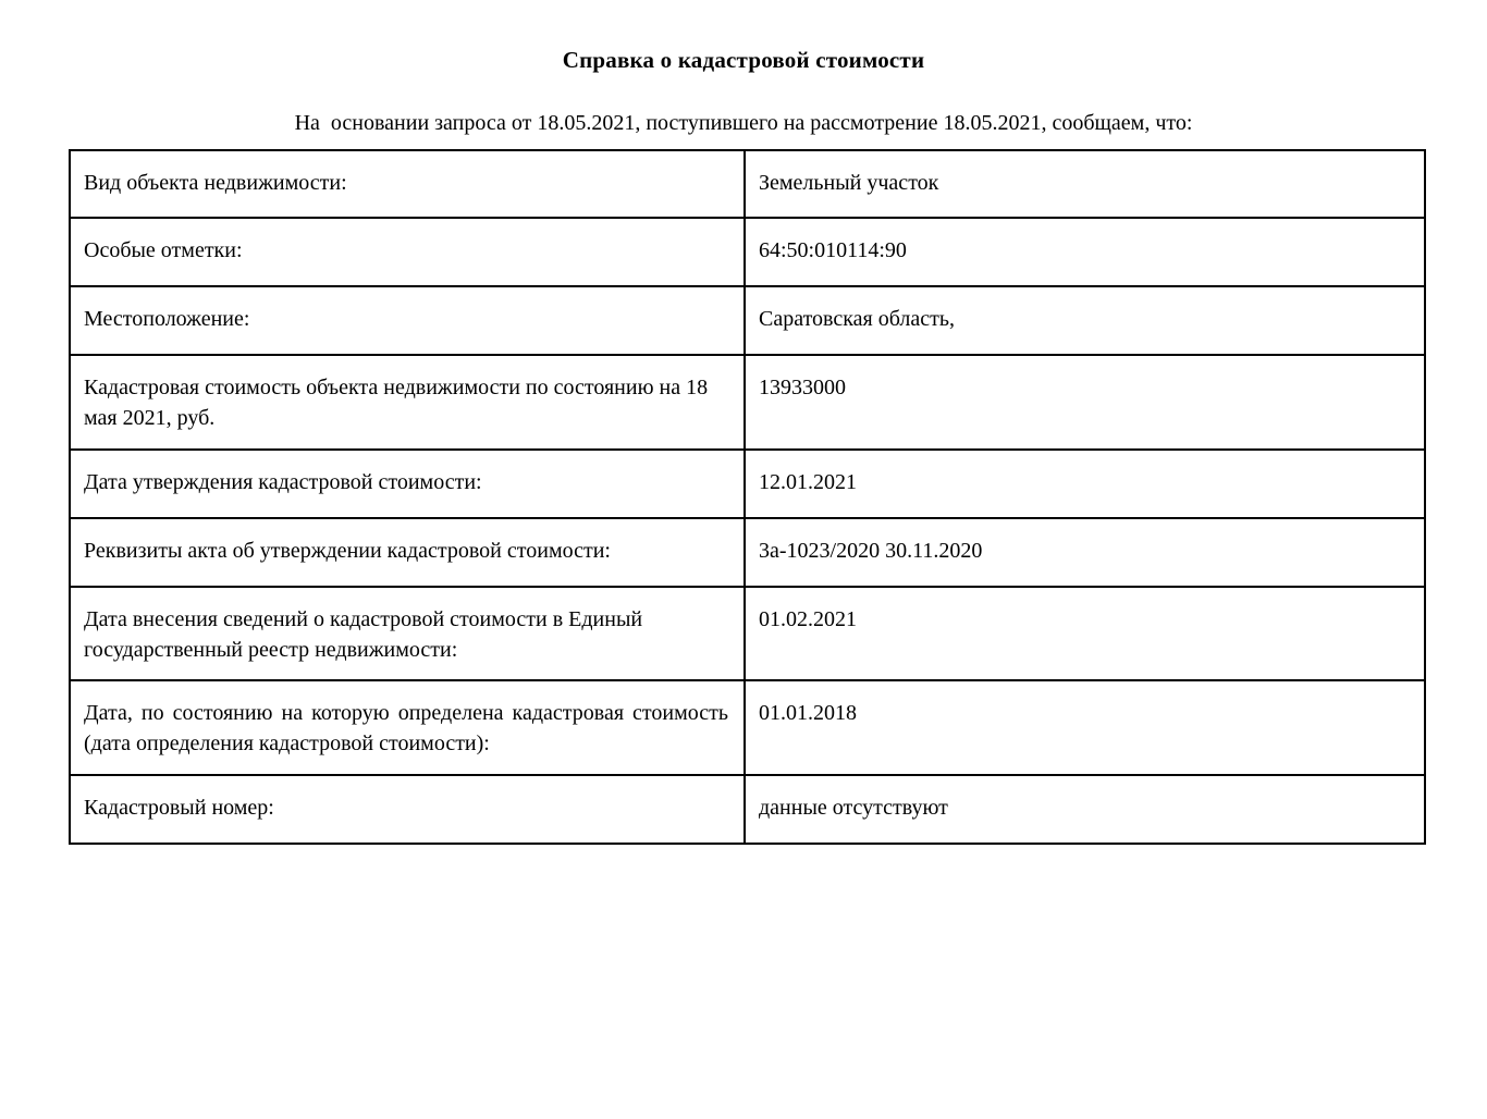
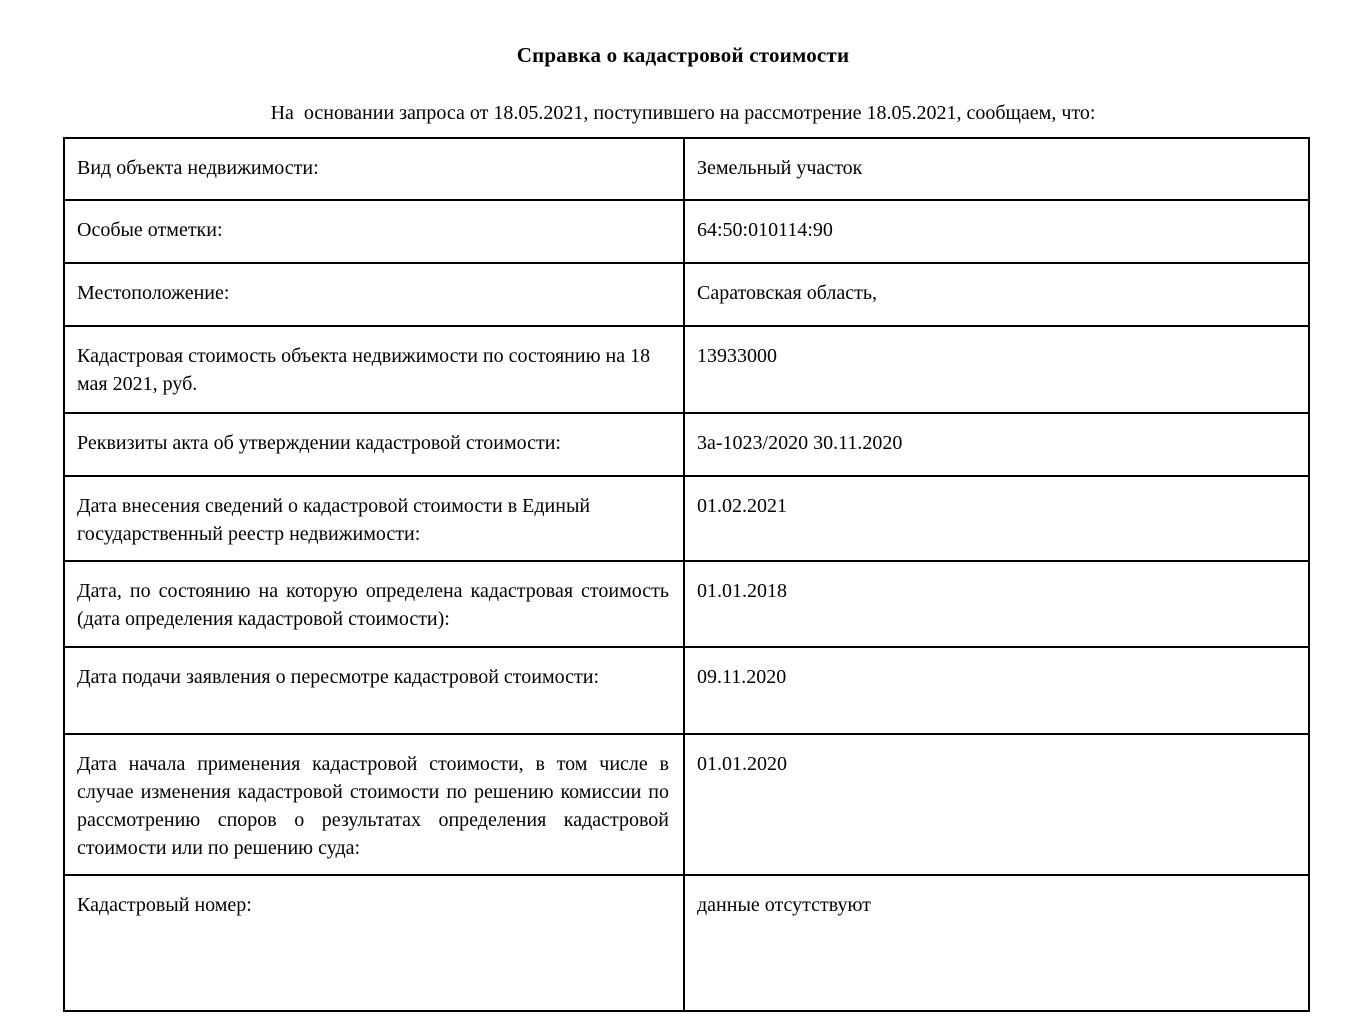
  Справка о кадастровой стоимости
  На основании запроса от 18.05.2021, поступившего на рассмотрение 18.05.2021, сообщаем, что:
  Вид объекта недвижимости:	Земельный участок
  Особые отметки:	64:50:010114:90
  Местоположение:	Саратовская область,
  Кадастровая стоимость объекта недвижимости по состоянию на 18 мая 2021, руб.	13933000
- Дата утверждения кадастровой стоимости:	12.01.2021
  Реквизиты акта об утверждении кадастровой стоимости:	3а-1023/2020 30.11.2020
  Дата внесения сведений о кадастровой стоимости в Единый государственный реестр недвижимости:	01.02.2021
  Дата, по состоянию на которую определена кадастровая стоимость (дата определения кадастровой стоимости):	01.01.2018
+ Дата подачи заявления о пересмотре кадастровой стоимости:	09.11.2020
+ Дата начала применения кадастровой стоимости, в том числе в случае изменения кадастровой стоимости по решению комиссии по рассмотрению споров о результатах определения кадастровой стоимости или по решению суда:	01.01.2020
  Кадастровый номер:	данные отсутствуют
